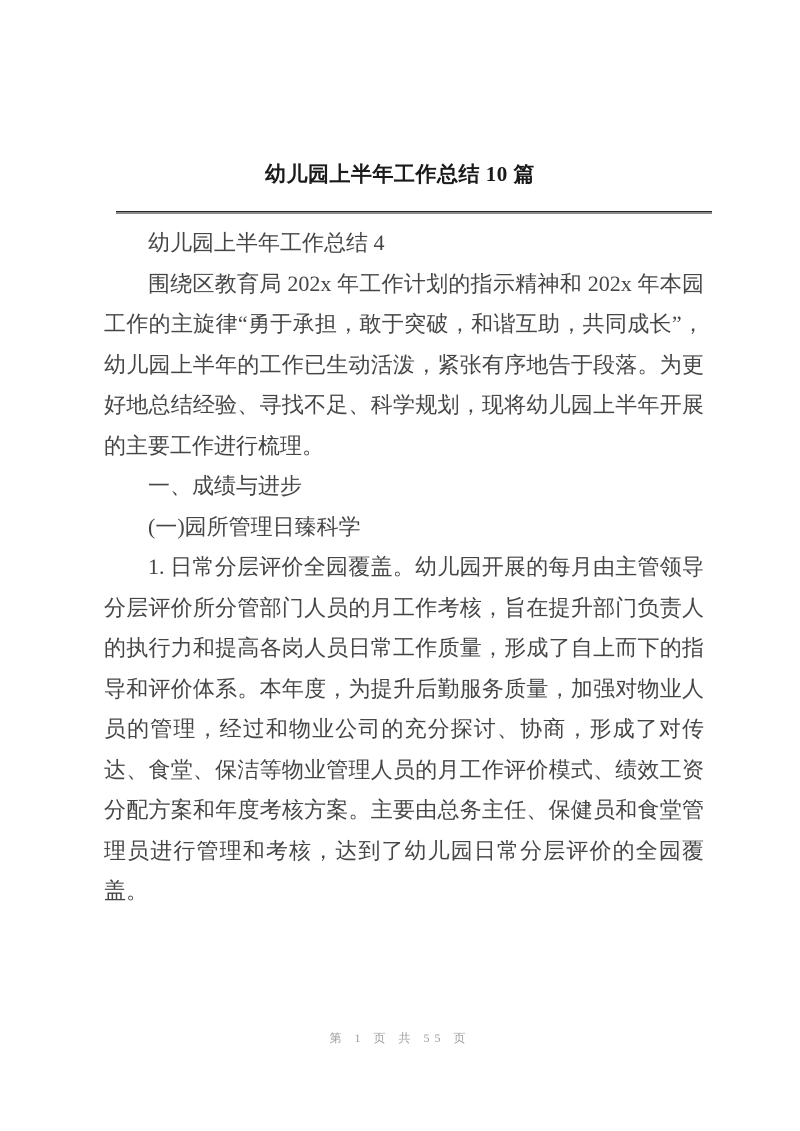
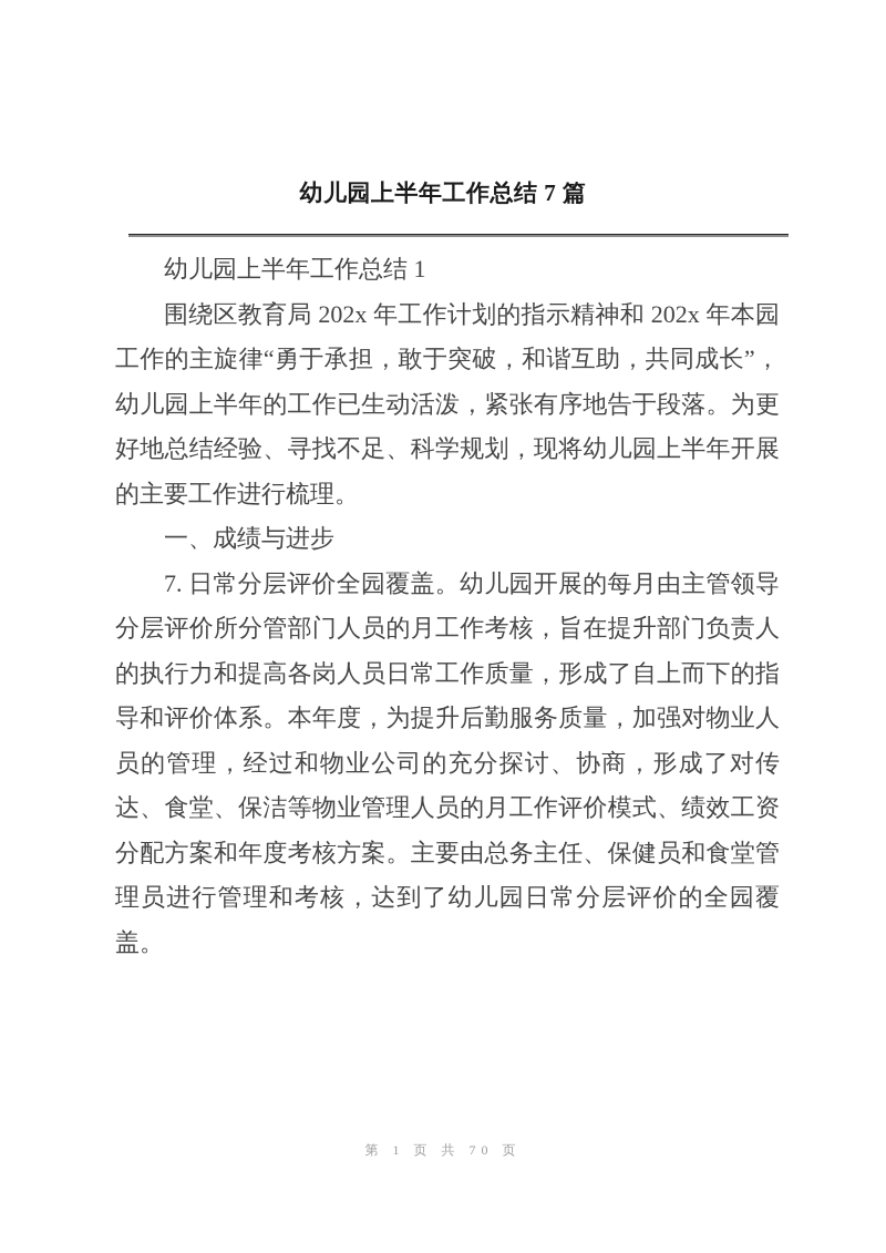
- 幼儿园上半年工作总结 10 篇
+ 幼儿园上半年工作总结 7 篇
- 幼儿园上半年工作总结 4
+ 幼儿园上半年工作总结 1
  围绕区教育局 202x 年工作计划的指示精神和 202x 年本园工作的主旋律“勇于承担，敢于突破，和谐互助，共同成长”，幼儿园上半年的工作已生动活泼，紧张有序地告于段落。为更好地总结经验、寻找不足、科学规划，现将幼儿园上半年开展的主要工作进行梳理。
  一、成绩与进步
- (一)园所管理日臻科学
- 1. 日常分层评价全园覆盖。幼儿园开展的每月由主管领导分层评价所分管部门人员的月工作考核，旨在提升部门负责人的执行力和提高各岗人员日常工作质量，形成了自上而下的指导和评价体系。本年度，为提升后勤服务质量，加强对物业人员的管理，经过和物业公司的充分探讨、协商，形成了对传达、食堂、保洁等物业管理人员的月工作评价模式、绩效工资分配方案和年度考核方案。主要由总务主任、保健员和食堂管理员进行管理和考核，达到了幼儿园日常分层评价的全园覆盖。
+ 7. 日常分层评价全园覆盖。幼儿园开展的每月由主管领导分层评价所分管部门人员的月工作考核，旨在提升部门负责人的执行力和提高各岗人员日常工作质量，形成了自上而下的指导和评价体系。本年度，为提升后勤服务质量，加强对物业人员的管理，经过和物业公司的充分探讨、协商，形成了对传达、食堂、保洁等物业管理人员的月工作评价模式、绩效工资分配方案和年度考核方案。主要由总务主任、保健员和食堂管理员进行管理和考核，达到了幼儿园日常分层评价的全园覆盖。
- 第 1 页 共 55 页
+ 第 1 页 共 70 页
